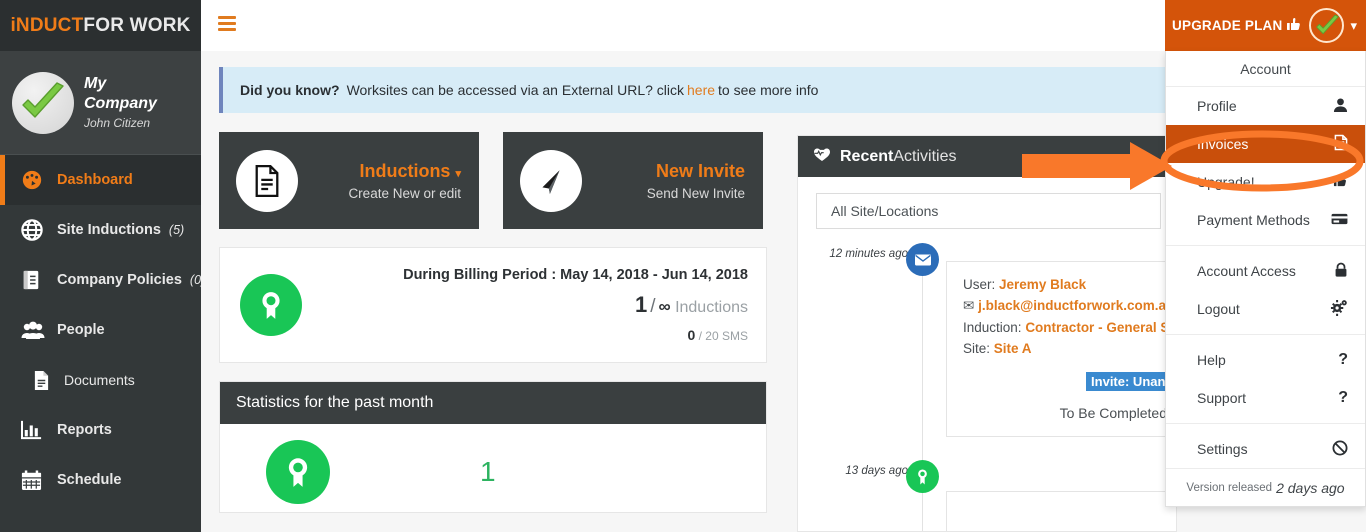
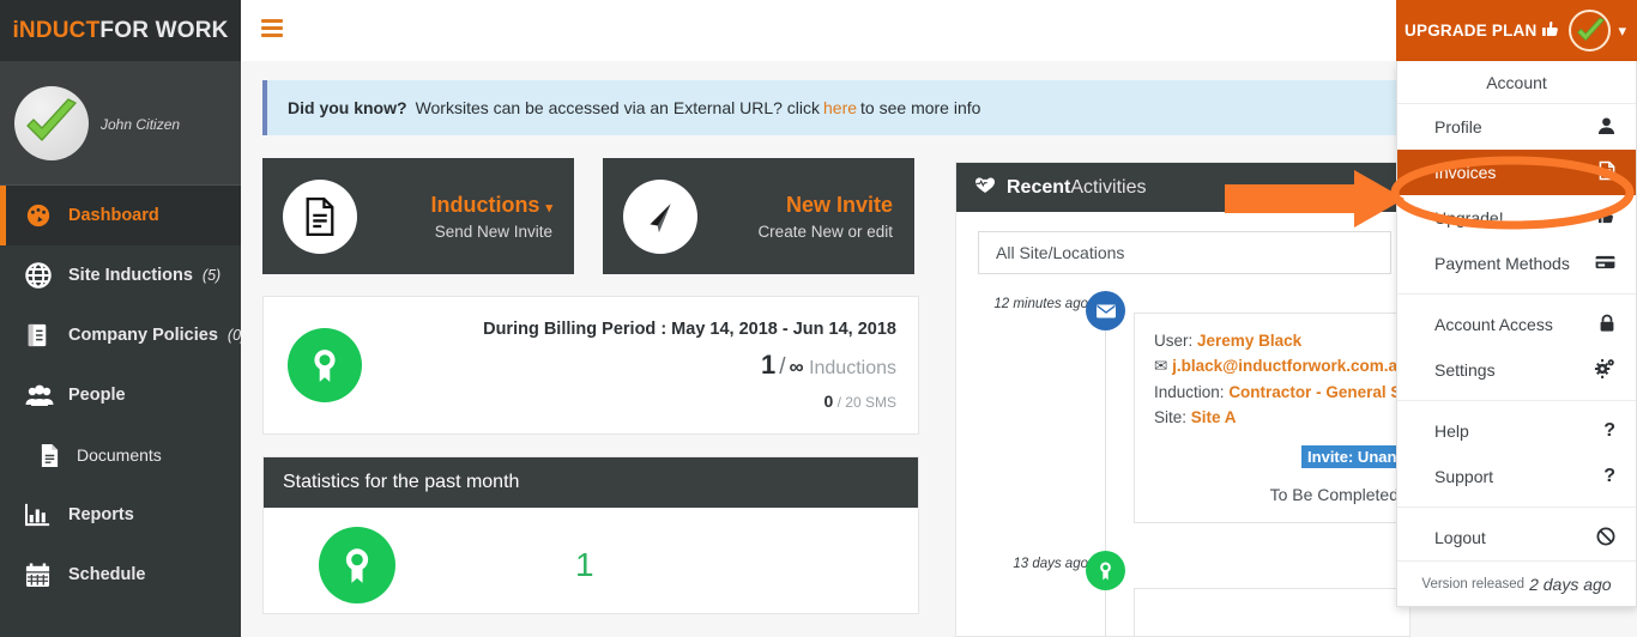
  iNDUCTFOR WORK
- My Company
  John Citizen
  Dashboard
  Site Inductions
  (5)
  Company Policies
  People
  Documents
  Reports
  Schedule
  UPGRADE PLAN
  ▾
  Did you know?
  Worksites can be accessed via an External URL? click
  here
  to see more info
  Inductions ▾
- Create New or edit
+ Send New Invite
  New Invite
- Send New Invite
+ Create New or edit
  During Billing Period : May 14, 2018 - Jun 14, 2018
  1 / ∞ Inductions
  0 / 20 SMS
  Statistics for the past month
  1
  Recent
  Activities
  All Site/Locations
  12 minutes ago
  User: Jeremy Black
  ✉ j.black@inductforwork.com.a
  Induction: Contractor - General
  Site: Site A
  Invite: Unan
  To Be Completed
  13 days ago
  Account
  Profile
  Invoices
  Payment Methods
  Account Access
- Logout
+ Settings
  Help
  ?
  Support
  ?
- Settings
+ Logout
  Version released
  2 days ago
